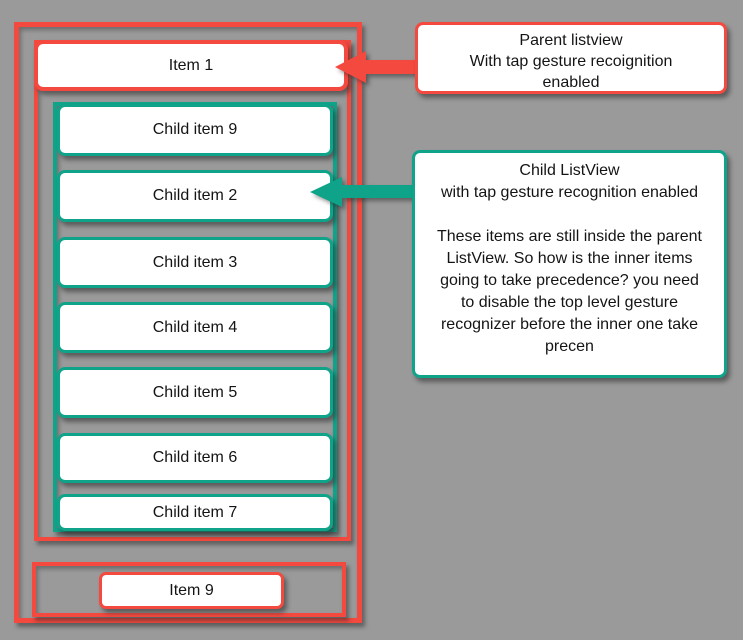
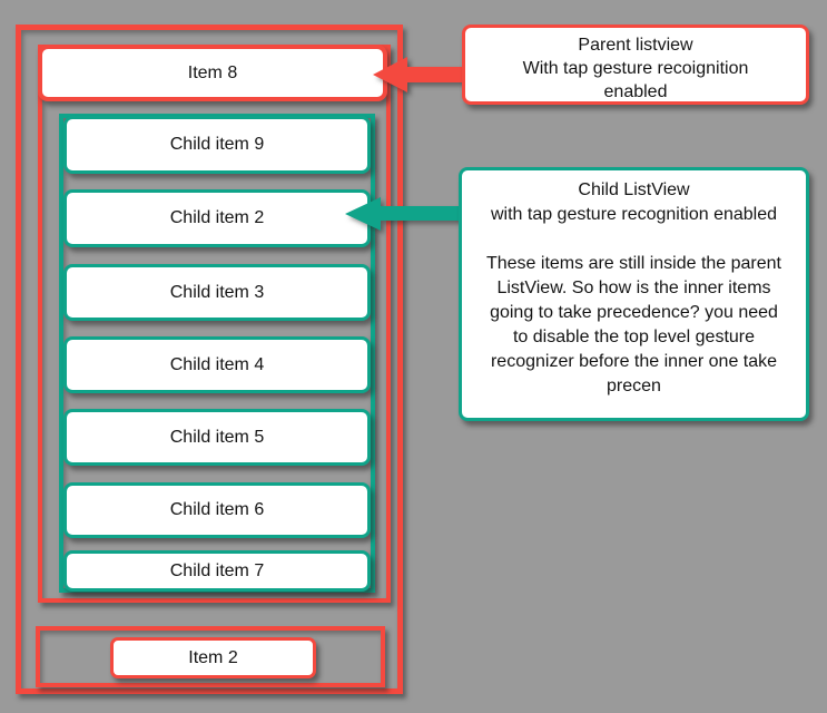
- Item 1
+ Item 8
- Item 9
+ Item 2
  Child item 9
  Child item 2
  Child item 3
  Child item 4
  Child item 5
  Child item 6
  Child item 7
  Parent listview
  With tap gesture recoignition
  enabled
  Child ListView
  with tap gesture recognition enabled
  These items are still inside the parent
  ListView. So how is the inner items
  going to take precedence? you need
  to disable the top level gesture
  recognizer before the inner one take
  precen
